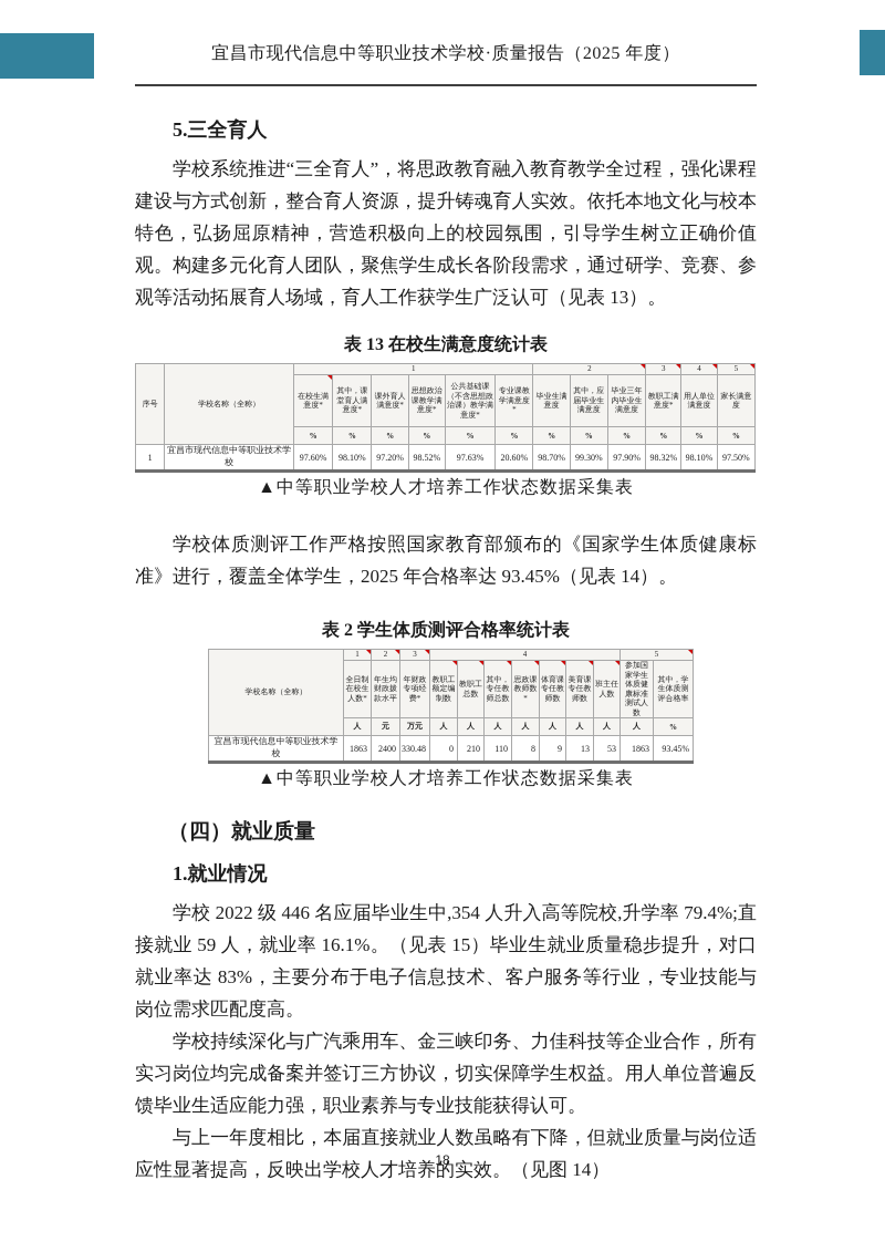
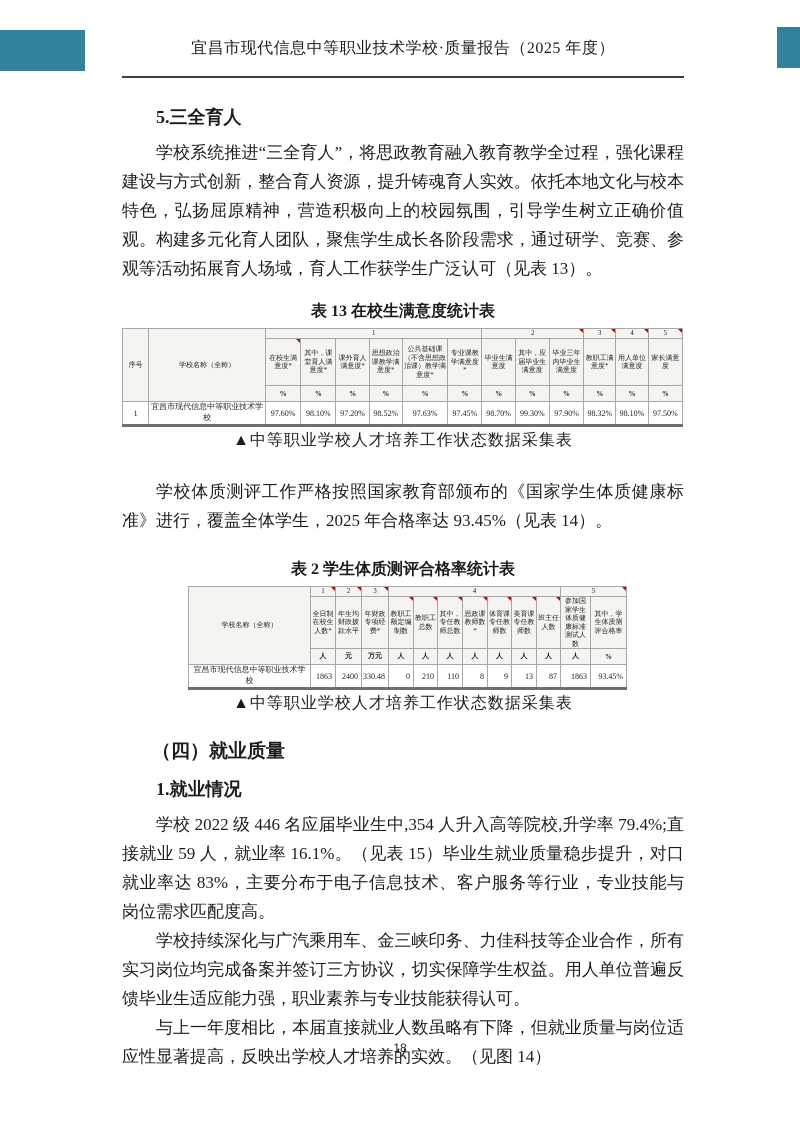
  宜昌市现代信息中等职业技术学校·质量报告（2025 年度）
  5.三全育人
  学校系统推进“三全育人”，将思政教育融入教育教学全过程，强化课程建设与方式创新，整合育人资源，提升铸魂育人实效。依托本地文化与校本特色，弘扬屈原精神，营造积极向上的校园氛围，引导学生树立正确价值观。构建多元化育人团队，聚焦学生成长各阶段需求，通过研学、竞赛、参观等活动拓展育人场域，育人工作获学生广泛认可（见表 13）。
  表 13 在校生满意度统计表
  序号	学校名称（全称）	1	2	3	4	5
  在校生满意度*	其中，课堂育人满意度*	课外育人满意度*	思想政治课教学满意度*	公共基础课（不含思想政治课）教学满意度*	专业课教学满意度*	毕业生满意度	其中，应届毕业生满意度	毕业三年内毕业生满意度	教职工满意度*	用人单位满意度	家长满意度
  %	%	%	%	%	%	%	%	%	%	%	%
- 1	宜昌市现代信息中等职业技术学校	97.60%	98.10%	97.20%	98.52%	97.63%	20.60%	98.70%	99.30%	97.90%	98.32%	98.10%	97.50%
+ 1	宜昌市现代信息中等职业技术学校	97.60%	98.10%	97.20%	98.52%	97.63%	97.45%	98.70%	99.30%	97.90%	98.32%	98.10%	97.50%
  ▲中等职业学校人才培养工作状态数据采集表
  学校体质测评工作严格按照国家教育部颁布的《国家学生体质健康标准》进行，覆盖全体学生，2025 年合格率达 93.45%（见表 14）。
  表 2 学生体质测评合格率统计表
  学校名称（全称）	1	2	3	4	5
  全日制在校生人数*	年生均财政拨款水平	年财政专项经费*	教职工额定编制数	教职工总数	其中，专任教师总数	思政课教师数*	体育课专任教师数	美育课专任教师数	班主任人数	参加国家学生体质健康标准测试人数	其中，学生体质测评合格率
  人	元	万元	人	人	人	人	人	人	人	人	%
- 宜昌市现代信息中等职业技术学校	1863	2400	330.48	0	210	110	8	9	13	53	1863	93.45%
+ 宜昌市现代信息中等职业技术学校	1863	2400	330.48	0	210	110	8	9	13	87	1863	93.45%
  ▲中等职业学校人才培养工作状态数据采集表
  （四）就业质量
  1.就业情况
  学校 2022 级 446 名应届毕业生中,354 人升入高等院校,升学率 79.4%;直接就业 59 人，就业率 16.1%。（见表 15）毕业生就业质量稳步提升，对口就业率达 83%，主要分布于电子信息技术、客户服务等行业，专业技能与岗位需求匹配度高。
  学校持续深化与广汽乘用车、金三峡印务、力佳科技等企业合作，所有实习岗位均完成备案并签订三方协议，切实保障学生权益。用人单位普遍反馈毕业生适应能力强，职业素养与专业技能获得认可。
  与上一年度相比，本届直接就业人数虽略有下降，但就业质量与岗位适应性显著提高，反映出学校人才培养的实效。（见图 14）
  18
